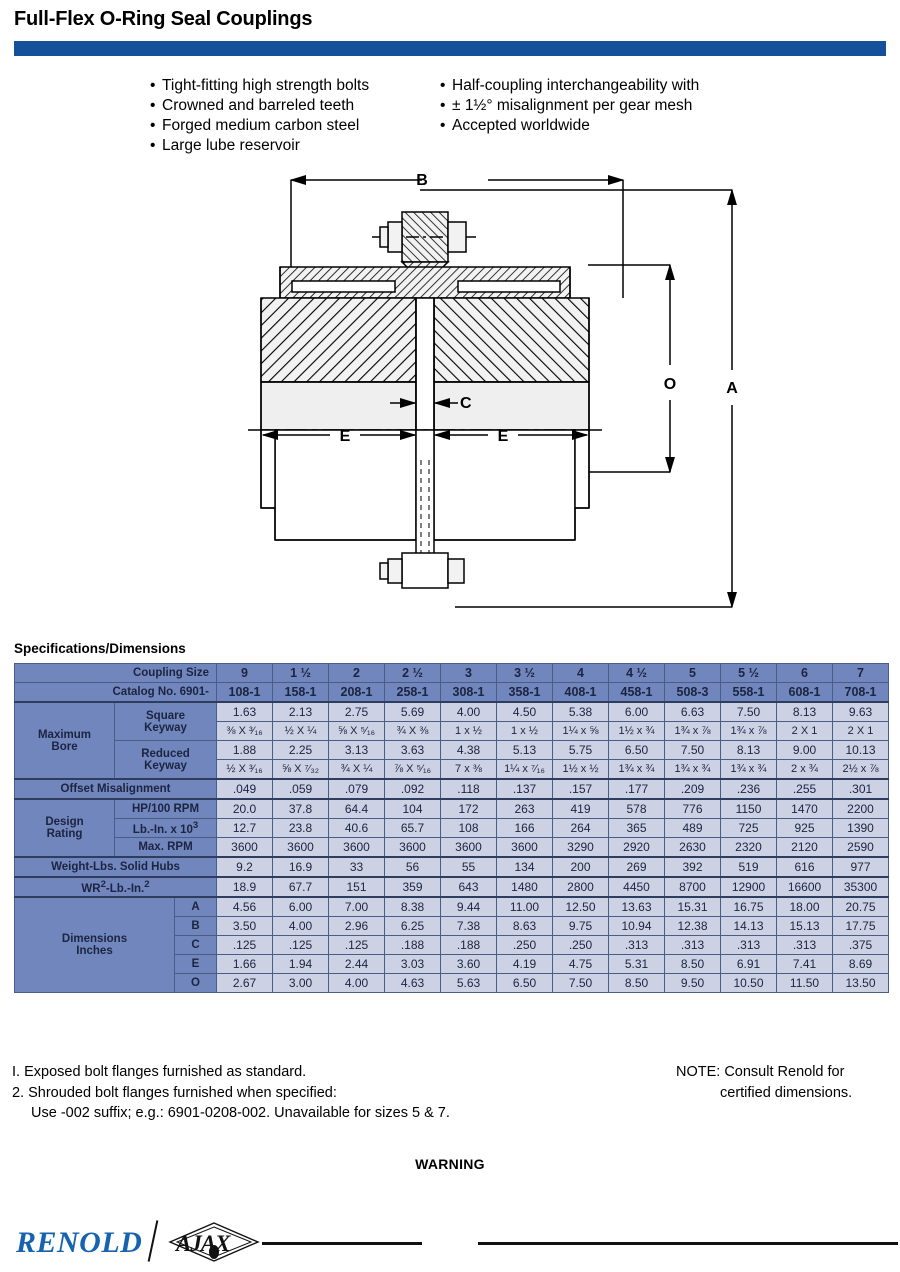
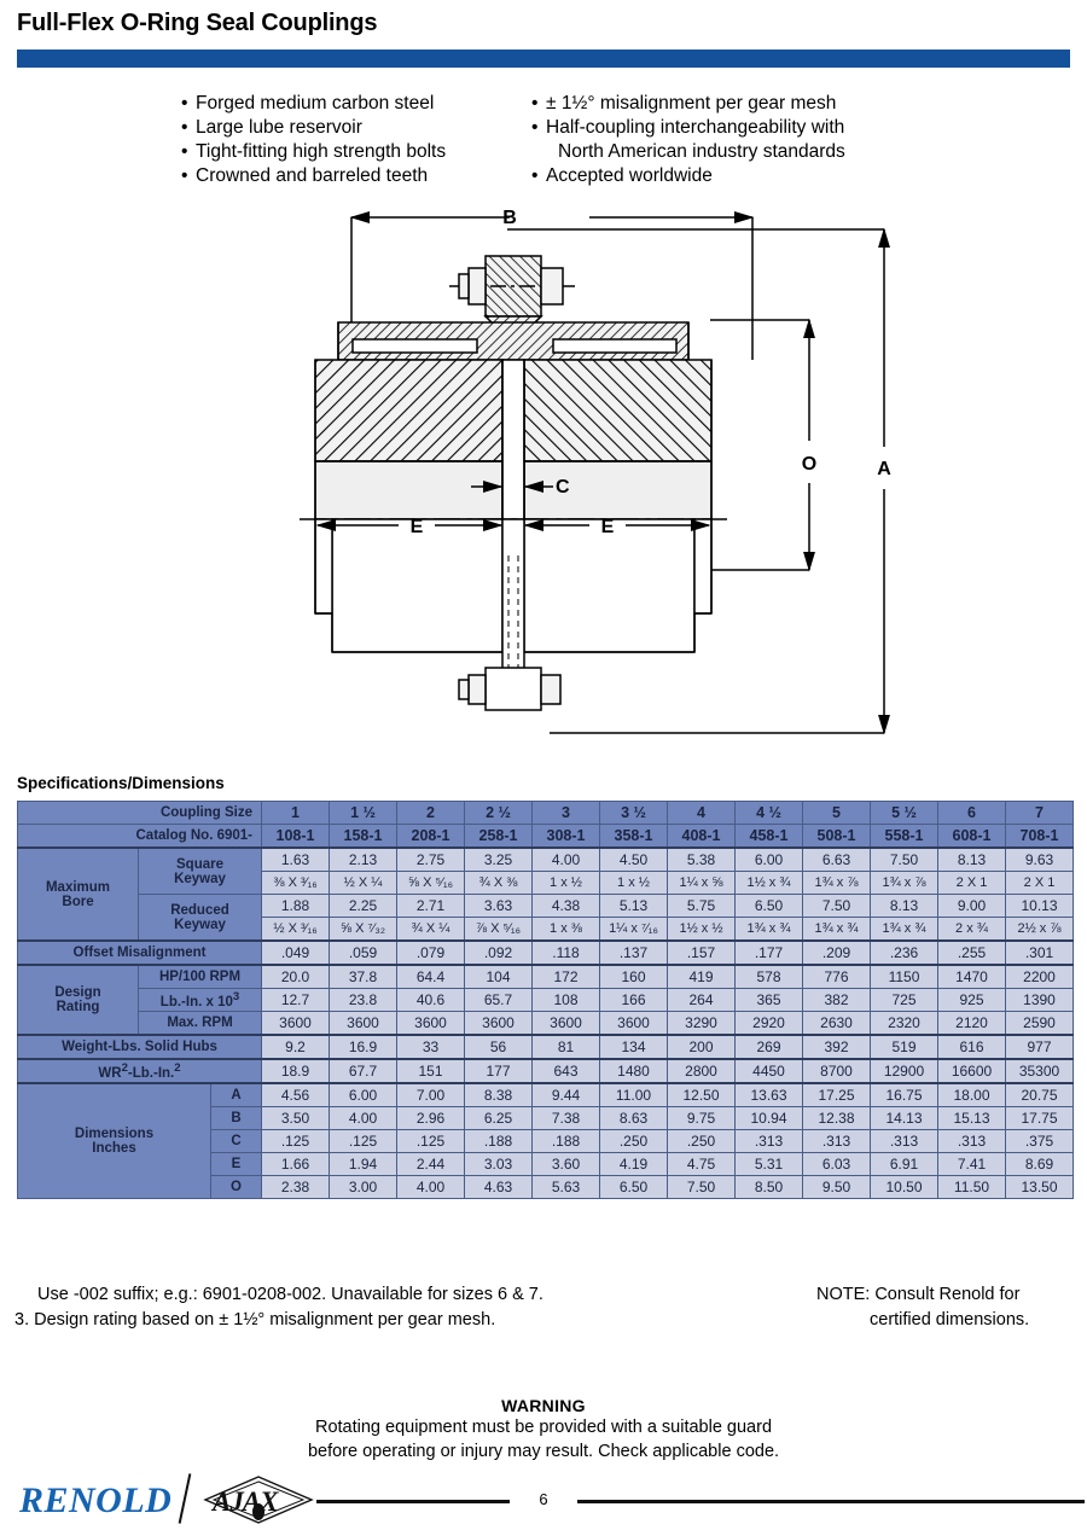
  Full-Flex O-Ring Seal Couplings
  •
- Tight-fitting high strength bolts
+ Forged medium carbon steel
  •
- Crowned and barreled teeth
+ Large lube reservoir
  •
- Forged medium carbon steel
+ Tight-fitting high strength bolts
  •
- Large lube reservoir
+ Crowned and barreled teeth
  •
- Half-coupling interchangeability with
+ ± 1½° misalignment per gear mesh
  •
- ± 1½° misalignment per gear mesh
+ Half-coupling interchangeability with
+ North American industry standards
  •
  Accepted worldwide
  B
  A
  O
  C
  E
  E
  Specifications/Dimensions
- Coupling Size	9	1 ½	2	2 ½	3	3 ½	4	4 ½	5	5 ½	6	7
+ Coupling Size	1	1 ½	2	2 ½	3	3 ½	4	4 ½	5	5 ½	6	7
- Catalog No. 6901-	108-1	158-1	208-1	258-1	308-1	358-1	408-1	458-1	508-3	558-1	608-1	708-1
+ Catalog No. 6901-	108-1	158-1	208-1	258-1	308-1	358-1	408-1	458-1	508-1	558-1	608-1	708-1
- Maximum Bore	Square Keyway	1.63	2.13	2.75	5.69	4.00	4.50	5.38	6.00	6.63	7.50	8.13	9.63
+ Maximum Bore	Square Keyway	1.63	2.13	2.75	3.25	4.00	4.50	5.38	6.00	6.63	7.50	8.13	9.63
  ⅜ X ³⁄₁₆	½ X ¼	⅝ X ⁵⁄₁₆	¾ X ⅜	1 x ½	1 x ½	1¼ x ⅝	1½ x ¾	1¾ x ⅞	1¾ x ⅞	2 X 1	2 X 1
- Reduced Keyway	1.88	2.25	3.13	3.63	4.38	5.13	5.75	6.50	7.50	8.13	9.00	10.13
+ Reduced Keyway	1.88	2.25	2.71	3.63	4.38	5.13	5.75	6.50	7.50	8.13	9.00	10.13
- ½ X ³⁄₁₆	⅝ X ⁷⁄₃₂	¾ X ¼	⅞ X ⁵⁄₁₆	7 x ⅜	1¼ x ⁷⁄₁₆	1½ x ½	1¾ x ¾	1¾ x ¾	1¾ x ¾	2 x ¾	2½ x ⅞
+ ½ X ³⁄₁₆	⅝ X ⁷⁄₃₂	¾ X ¼	⅞ X ⁵⁄₁₆	1 x ⅜	1¼ x ⁷⁄₁₆	1½ x ½	1¾ x ¾	1¾ x ¾	1¾ x ¾	2 x ¾	2½ x ⅞
  Offset Misalignment	.049	.059	.079	.092	.118	.137	.157	.177	.209	.236	.255	.301
- Design Rating	HP/100 RPM	20.0	37.8	64.4	104	172	263	419	578	776	1150	1470	2200
+ Design Rating	HP/100 RPM	20.0	37.8	64.4	104	172	160	419	578	776	1150	1470	2200
- Lb.-In. x 103	12.7	23.8	40.6	65.7	108	166	264	365	489	725	925	1390
+ Lb.-In. x 103	12.7	23.8	40.6	65.7	108	166	264	365	382	725	925	1390
  Max. RPM	3600	3600	3600	3600	3600	3600	3290	2920	2630	2320	2120	2590
- Weight-Lbs. Solid Hubs	9.2	16.9	33	56	55	134	200	269	392	519	616	977
+ Weight-Lbs. Solid Hubs	9.2	16.9	33	56	81	134	200	269	392	519	616	977
- WR2-Lb.-In.2	18.9	67.7	151	359	643	1480	2800	4450	8700	12900	16600	35300
+ WR2-Lb.-In.2	18.9	67.7	151	177	643	1480	2800	4450	8700	12900	16600	35300
- Dimensions Inches	A	4.56	6.00	7.00	8.38	9.44	11.00	12.50	13.63	15.31	16.75	18.00	20.75
+ Dimensions Inches	A	4.56	6.00	7.00	8.38	9.44	11.00	12.50	13.63	17.25	16.75	18.00	20.75
  B	3.50	4.00	2.96	6.25	7.38	8.63	9.75	10.94	12.38	14.13	15.13	17.75
  C	.125	.125	.125	.188	.188	.250	.250	.313	.313	.313	.313	.375
- E	1.66	1.94	2.44	3.03	3.60	4.19	4.75	5.31	8.50	6.91	7.41	8.69
+ E	1.66	1.94	2.44	3.03	3.60	4.19	4.75	5.31	6.03	6.91	7.41	8.69
- O	2.67	3.00	4.00	4.63	5.63	6.50	7.50	8.50	9.50	10.50	11.50	13.50
+ O	2.38	3.00	4.00	4.63	5.63	6.50	7.50	8.50	9.50	10.50	11.50	13.50
- I. Exposed bolt flanges furnished as standard.
- 2. Shrouded bolt flanges furnished when specified:
- Use -002 suffix; e.g.: 6901-0208-002. Unavailable for sizes 5 & 7.
+ Use -002 suffix; e.g.: 6901-0208-002. Unavailable for sizes 6 & 7.
+ 3. Design rating based on ± 1½° misalignment per gear mesh.
  NOTE: Consult Renold for
  certified dimensions.
  WARNING
+ Rotating equipment must be provided with a suitable guard
+ before operating or injury may result. Check applicable code.
  RENOLD
  AJAX
+ 6
